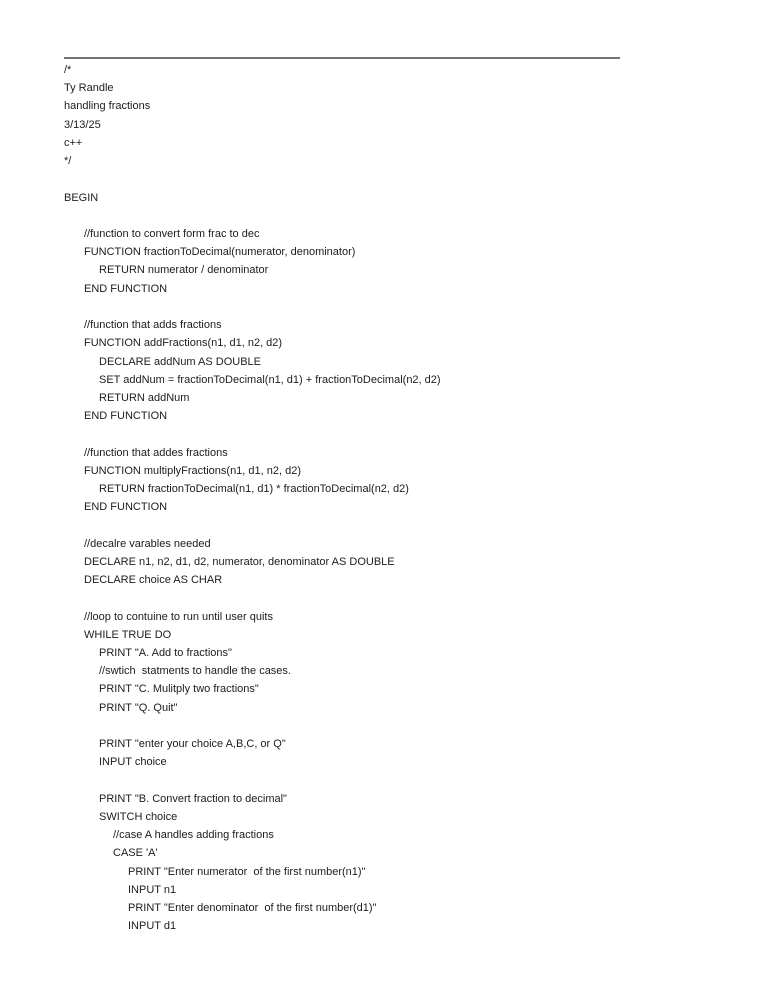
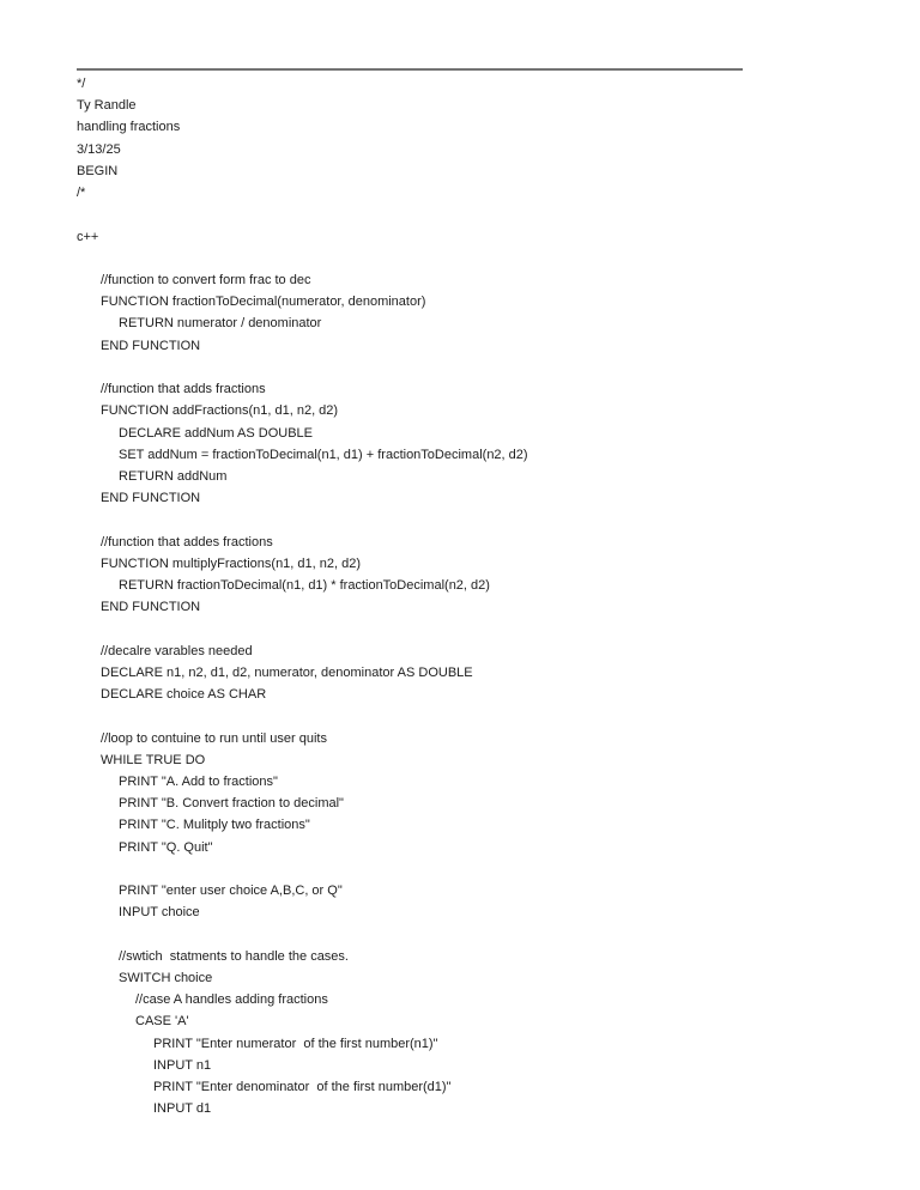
- /*
+ */
  Ty Randle
  handling fractions
  3/13/25
- c++
+ BEGIN
- */
+ /*
- BEGIN
+ c++
  //function to convert form frac to dec
  FUNCTION fractionToDecimal(numerator, denominator)
  RETURN numerator / denominator
  END FUNCTION
  //function that adds fractions
  FUNCTION addFractions(n1, d1, n2, d2)
  DECLARE addNum AS DOUBLE
  SET addNum = fractionToDecimal(n1, d1) + fractionToDecimal(n2, d2)
  RETURN addNum
  END FUNCTION
  //function that addes fractions
  FUNCTION multiplyFractions(n1, d1, n2, d2)
  RETURN fractionToDecimal(n1, d1) * fractionToDecimal(n2, d2)
  END FUNCTION
  //decalre varables needed
  DECLARE n1, n2, d1, d2, numerator, denominator AS DOUBLE
  DECLARE choice AS CHAR
  //loop to contuine to run until user quits
  WHILE TRUE DO
  PRINT "A. Add to fractions"
- //swtich statments to handle the cases.
+ PRINT "B. Convert fraction to decimal"
  PRINT "C. Mulitply two fractions"
  PRINT "Q. Quit"
- PRINT "enter your choice A,B,C, or Q"
+ PRINT "enter user choice A,B,C, or Q"
  INPUT choice
- PRINT "B. Convert fraction to decimal"
+ //swtich statments to handle the cases.
  SWITCH choice
  //case A handles adding fractions
  CASE 'A'
  PRINT "Enter numerator of the first number(n1)"
  INPUT n1
  PRINT "Enter denominator of the first number(d1)"
  INPUT d1
